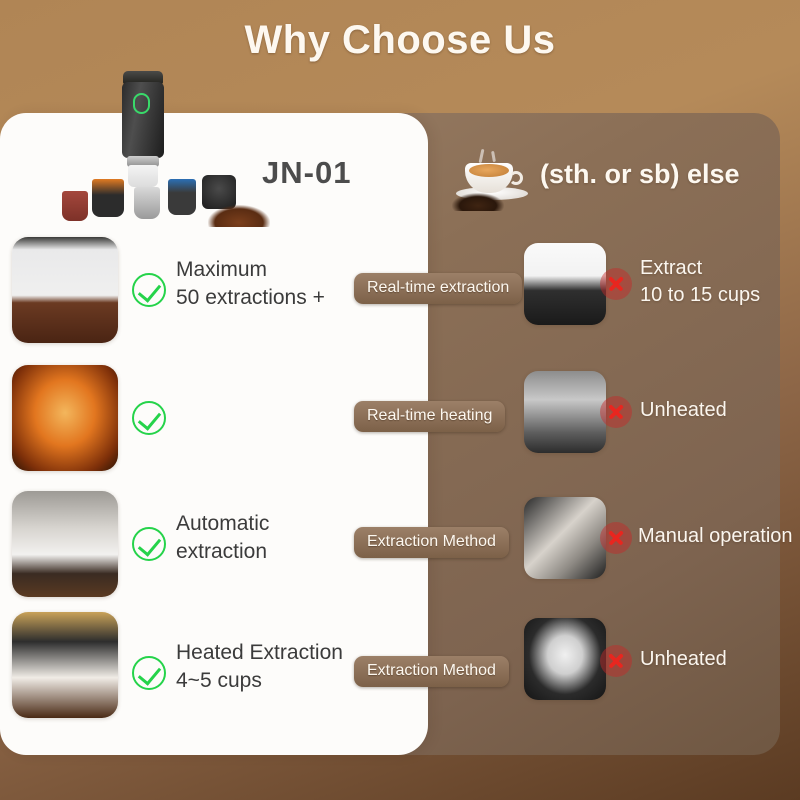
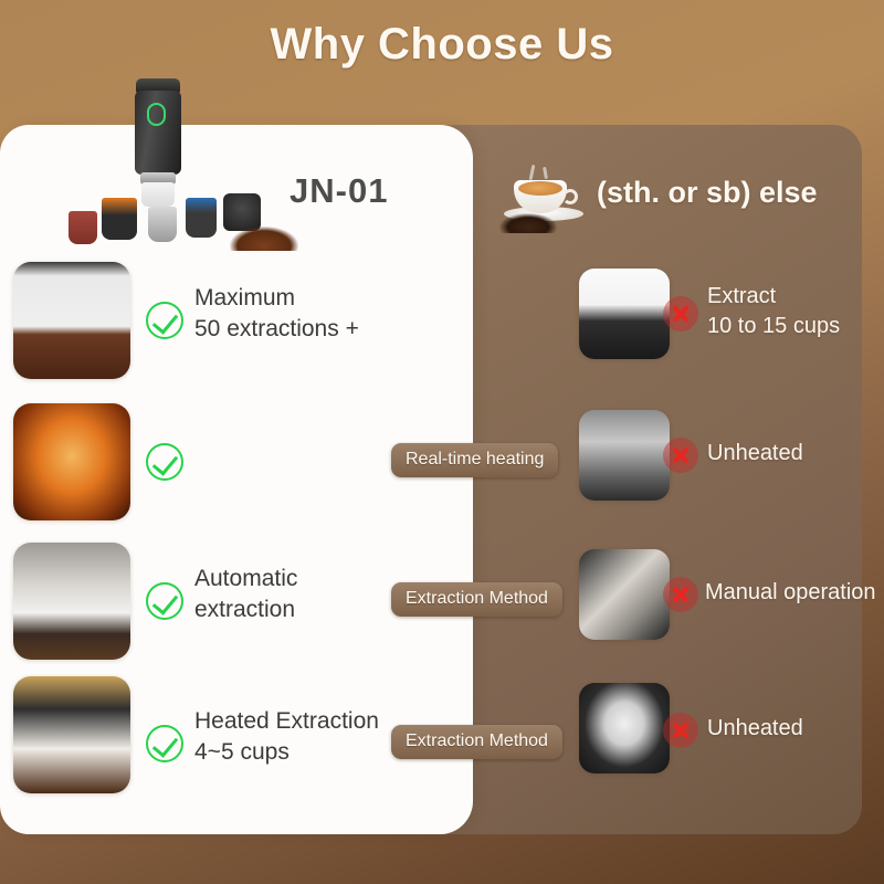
  Why Choose Us
  JN-01
  (sth. or sb) else
  Maximum
  50 extractions +
- Real-time extraction
  Extract
  10 to 15 cups
  Real-time heating
  Unheated
  Automatic
  extraction
  Extraction Method
  Manual operation
  Heated Extraction
  4~5 cups
  Extraction Method
  Unheated
